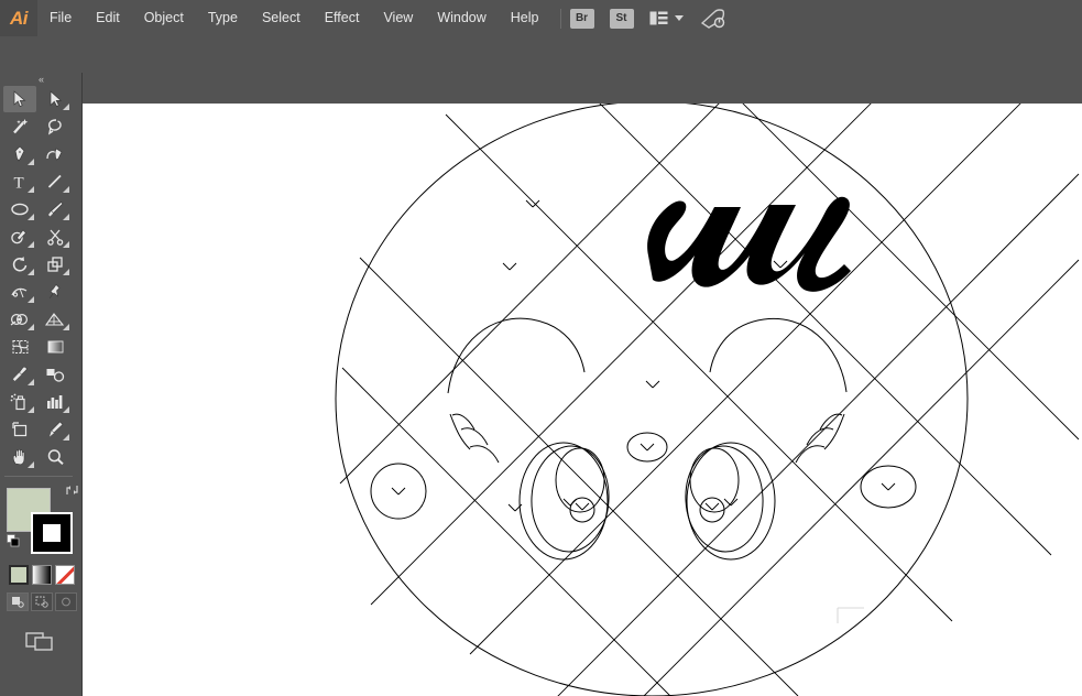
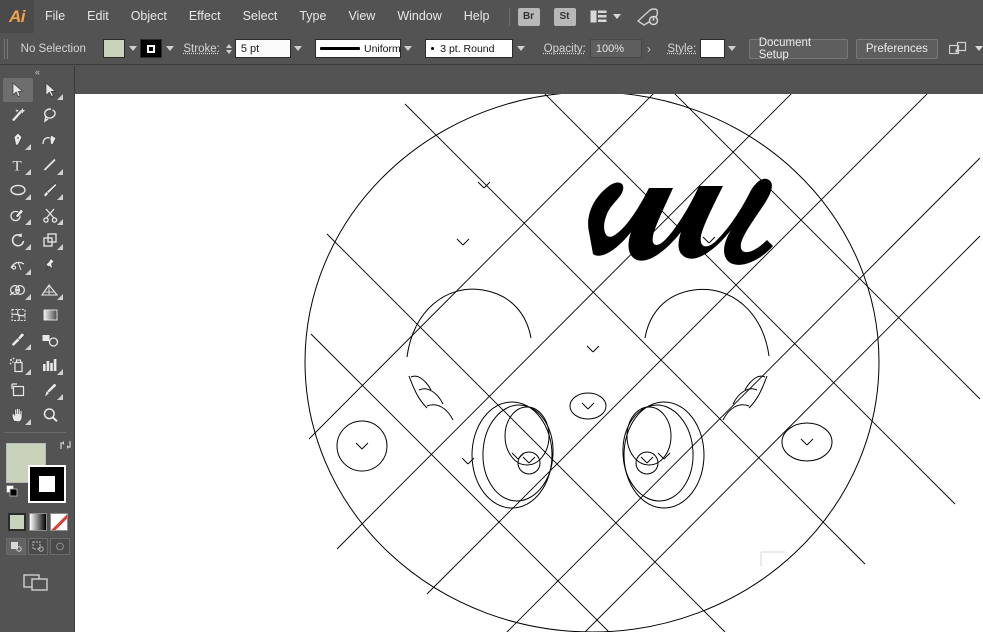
  Ai
  File
  Edit
  Object
- Type
+ Effect
  Select
- Effect
+ Type
  View
  Window
  Help
  Br
  St
+ No Selection
+ Stroke:
+ 5 pt
+ Uniform
+ 3 pt. Round
+ Opacity:
+ 100%
+ ›
+ Style:
+ Document Setup
+ Preferences
  «
  T
